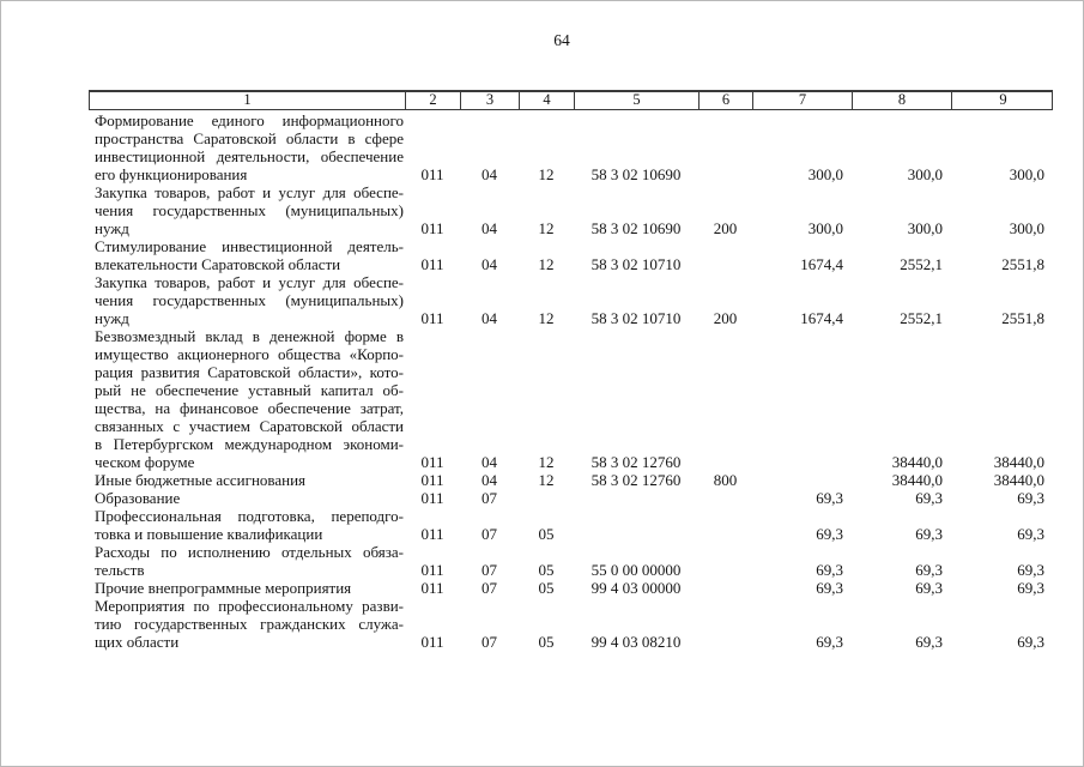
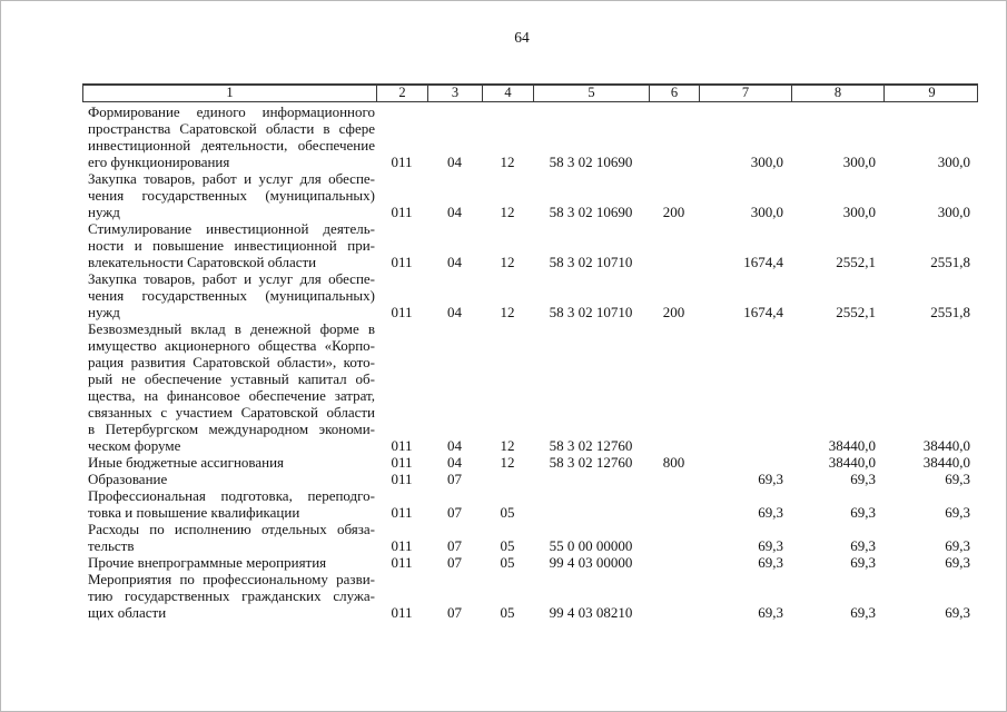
  64
  1
  2
  3
  4
  5
  6
  7
  8
  9
  Формирование единого информационного
  пространства Саратовской области в сфере
  инвестиционной деятельности, обеспечение
  его функционирования
  011
  04
  12
  58 3 02 10690
  300,0
  300,0
  300,0
  Закупка товаров, работ и услуг для обеспе-
  чения государственных (муниципальных)
  нужд
  011
  04
  12
  58 3 02 10690
  200
  300,0
  300,0
  300,0
  Стимулирование инвестиционной деятель-
+ ности и повышение инвестиционной при-
  влекательности Саратовской области
  011
  04
  12
  58 3 02 10710
  1674,4
  2552,1
  2551,8
  Закупка товаров, работ и услуг для обеспе-
  чения государственных (муниципальных)
  нужд
  011
  04
  12
  58 3 02 10710
  200
  1674,4
  2552,1
  2551,8
  Безвозмездный вклад в денежной форме в
  имущество акционерного общества «Корпо-
  рация развития Саратовской области», кото-
  рый не обеспечение уставный капитал об-
  щества, на финансовое обеспечение затрат,
  связанных с участием Саратовской области
  в Петербургском международном экономи-
  ческом форуме
  011
  04
  12
  58 3 02 12760
  38440,0
  38440,0
  Иные бюджетные ассигнования
  011
  04
  12
  58 3 02 12760
  800
  38440,0
  38440,0
  Образование
  011
  07
  69,3
  69,3
  69,3
  Профессиональная подготовка, переподго-
  товка и повышение квалификации
  011
  07
  05
  69,3
  69,3
  69,3
  Расходы по исполнению отдельных обяза-
  тельств
  011
  07
  05
  55 0 00 00000
  69,3
  69,3
  69,3
  Прочие внепрограммные мероприятия
  011
  07
  05
  99 4 03 00000
  69,3
  69,3
  69,3
  Мероприятия по профессиональному разви-
  тию государственных гражданских служа-
  щих области
  011
  07
  05
  99 4 03 08210
  69,3
  69,3
  69,3
